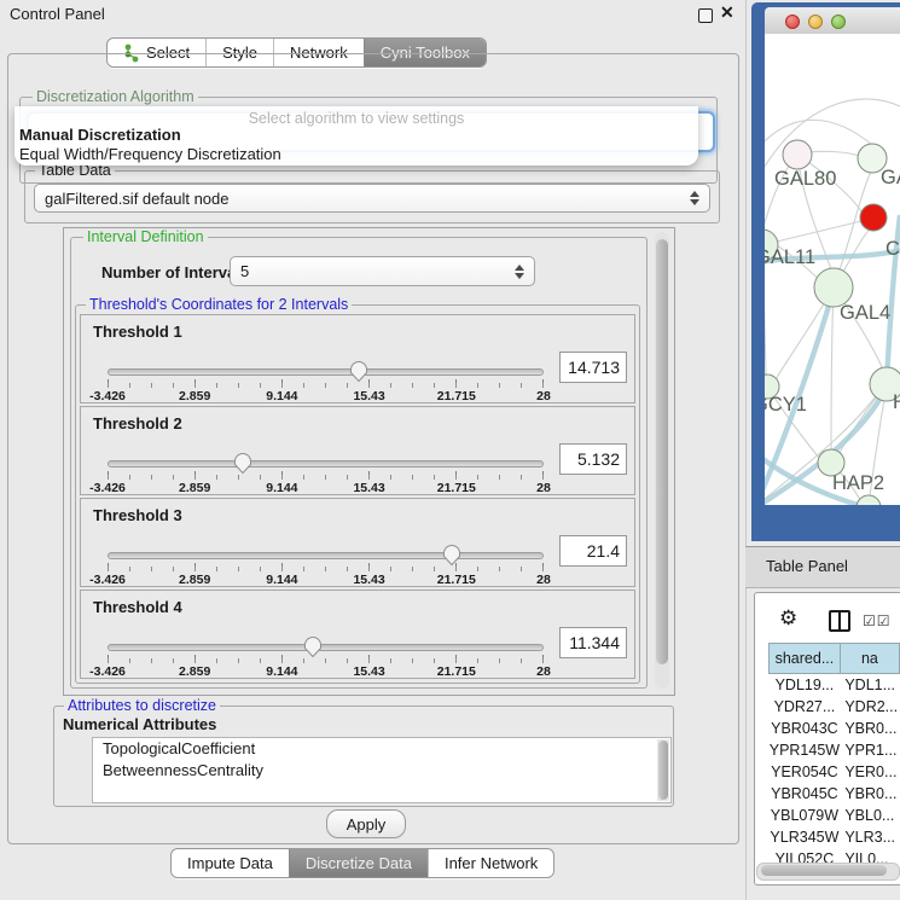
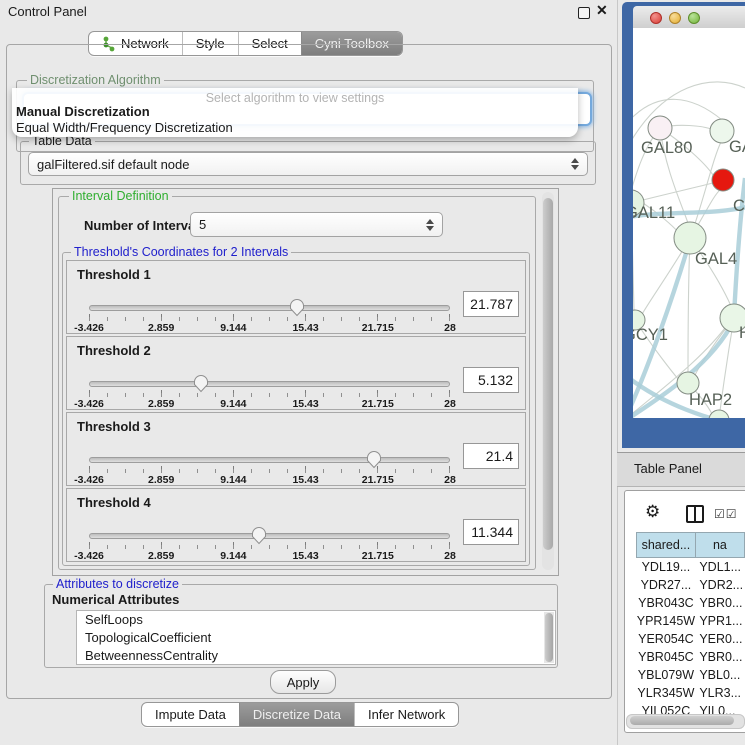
  Control Panel
  ✕
- Select
+ Network
  Style
- Network
+ Select
  Cyni Toolbox
  Discretization Algorithm
  Select algorithm to view settings
  Manual Discretization
  Equal Width/Frequency Discretization
  Table Data
  galFiltered.sif default node
  Interval Definition
  Number of Interv
  5
  Threshold's Coordinates for 2 Intervals
  Threshold 1
  -3.426
  2.859
  9.144
  15.43
  21.715
  28
- 14.713
+ 21.787
  Threshold 2
  -3.426
  2.859
  9.144
  15.43
  21.715
  28
  5.132
  Threshold 3
  -3.426
  2.859
  9.144
  15.43
  21.715
  28
  21.4
  Threshold 4
  -3.426
  2.859
  9.144
  15.43
  21.715
  28
  11.344
  Attributes to discretize
  Numerical Attributes
+ SelfLoops
  TopologicalCoefficient
  BetweennessCentrality
  Apply
  Impute Data
  Discretize Data
  Infer Network
  GAL80
  C
  AL11
  GAL4
  CY1
  HAP2
  Table Panel
  ⚙
  ☑☑
  shared...	na
  YDL19...	YDL1...
  YDR27...	YDR2...
  YBR043C	YBR0...
  YPR145W	YPR1...
  YER054C	YER0...
  YBR045C	YBR0...
  YBL079W	YBL0...
  YLR345W	YLR3...
  YIL052C	YIL0...
